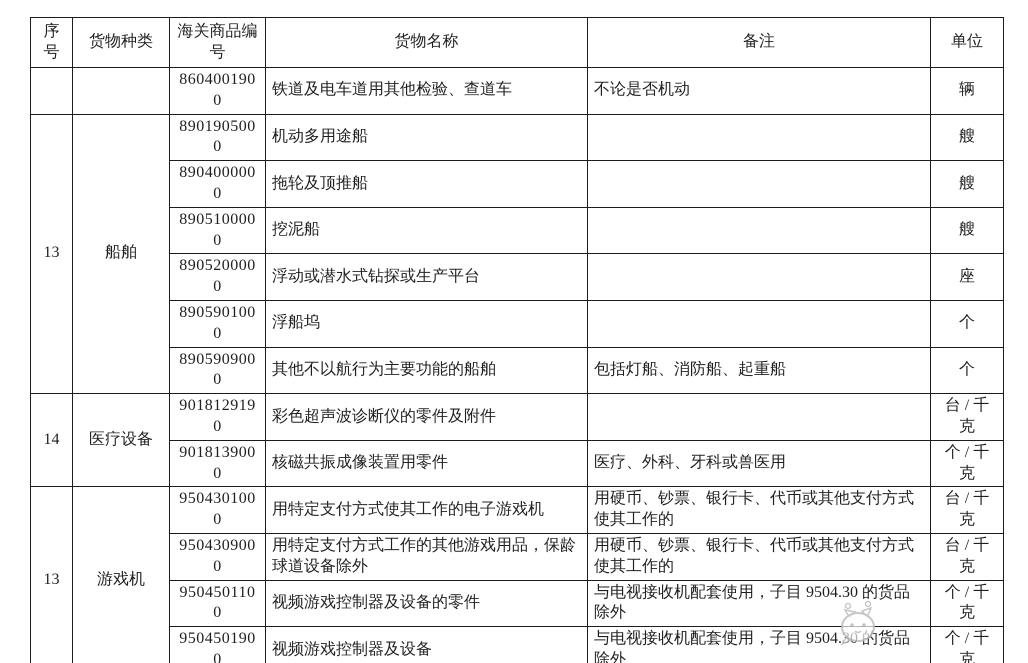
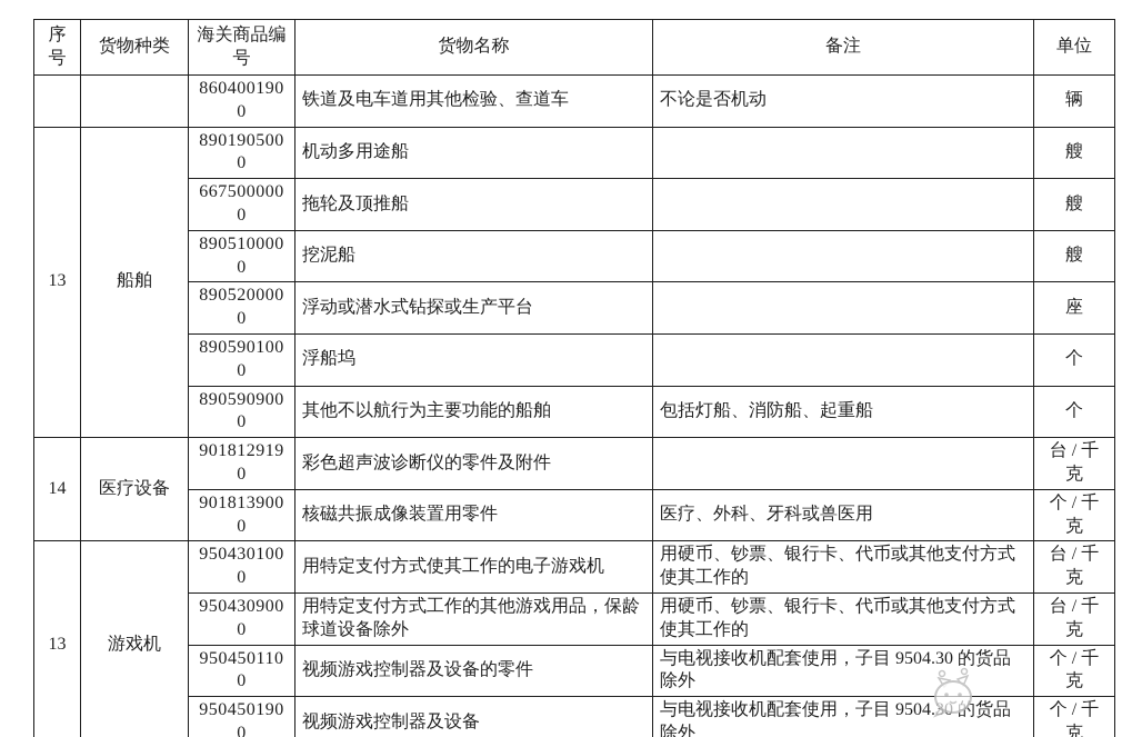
  序号	货物种类	海关商品编号	货物名称	备注	单位
  		8604001900	铁道及电车道用其他检验、查道车	不论是否机动	辆
  13	船舶	8901905000	机动多用途船		艘
- 8904000000	拖轮及顶推船		艘
+ 6675000000	拖轮及顶推船		艘
  8905100000	挖泥船		艘
  8905200000	浮动或潜水式钻探或生产平台		座
  8905901000	浮船坞		个
  8905909000	其他不以航行为主要功能的船舶	包括灯船、消防船、起重船	个
  14	医疗设备	9018129190	彩色超声波诊断仪的零件及附件		台 / 千克
  9018139000	核磁共振成像装置用零件	医疗、外科、牙科或兽医用	个 / 千克
  13	游戏机	9504301000	用特定支付方式使其工作的电子游戏机	用硬币、钞票、银行卡、代币或其他支付方式使其工作的	台 / 千克
  9504309000	用特定支付方式工作的其他游戏用品，保龄球道设备除外	用硬币、钞票、银行卡、代币或其他支付方式使其工作的	台 / 千克
  9504501100	视频游戏控制器及设备的零件	与电视接收机配套使用，子目 9504.30 的货品除外	个 / 千克
  9504501900	视频游戏控制器及设备	与电视接收机配套使用，子目 9504.30 的货品除外	个 / 千克
